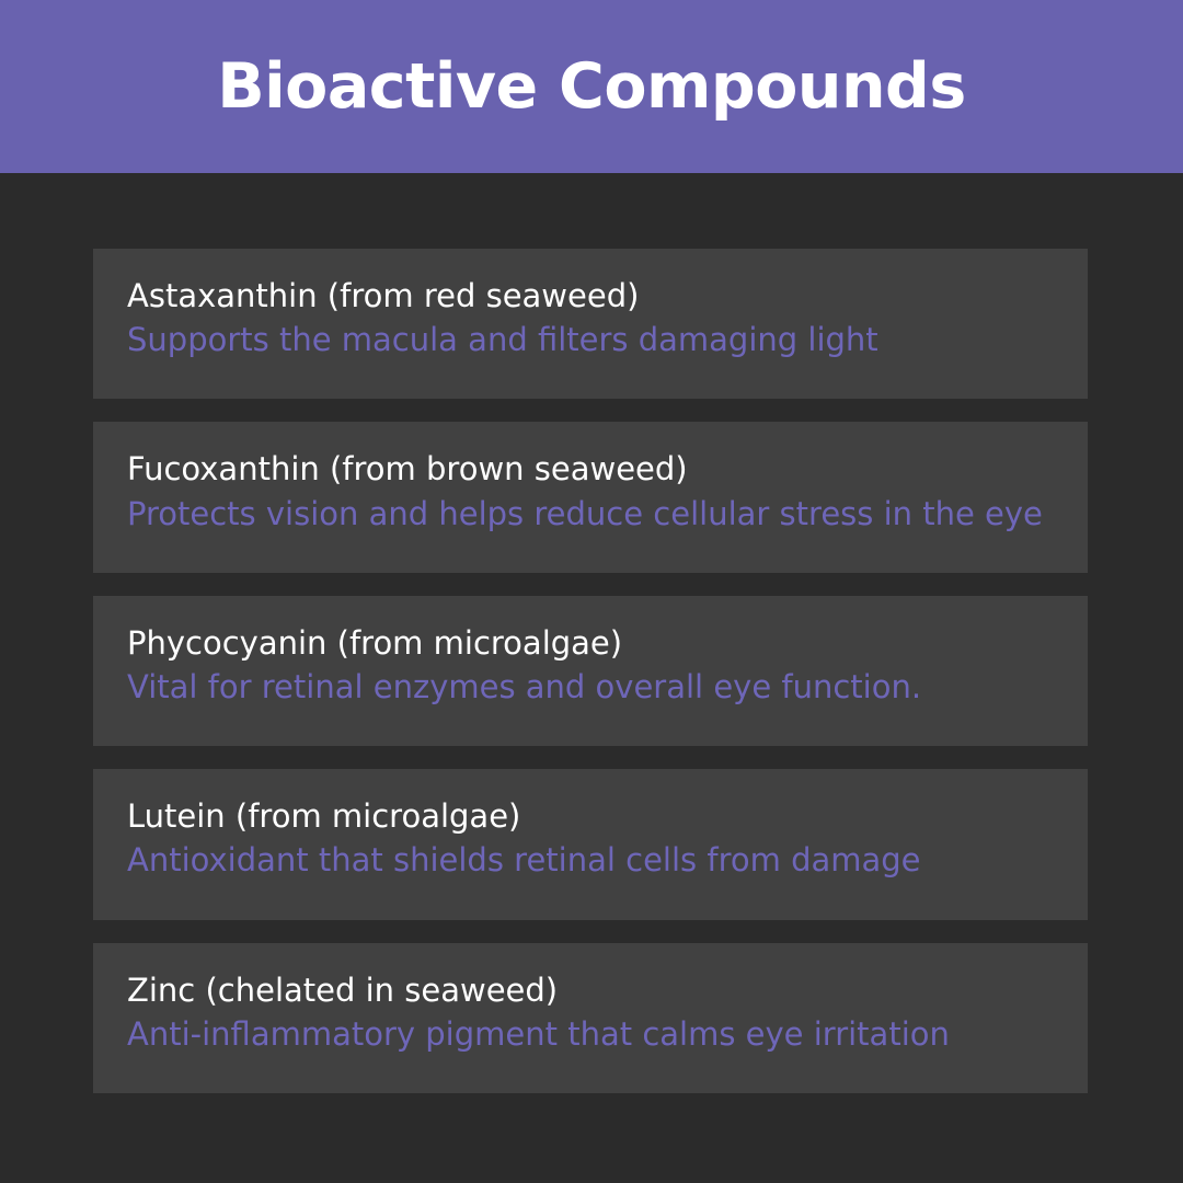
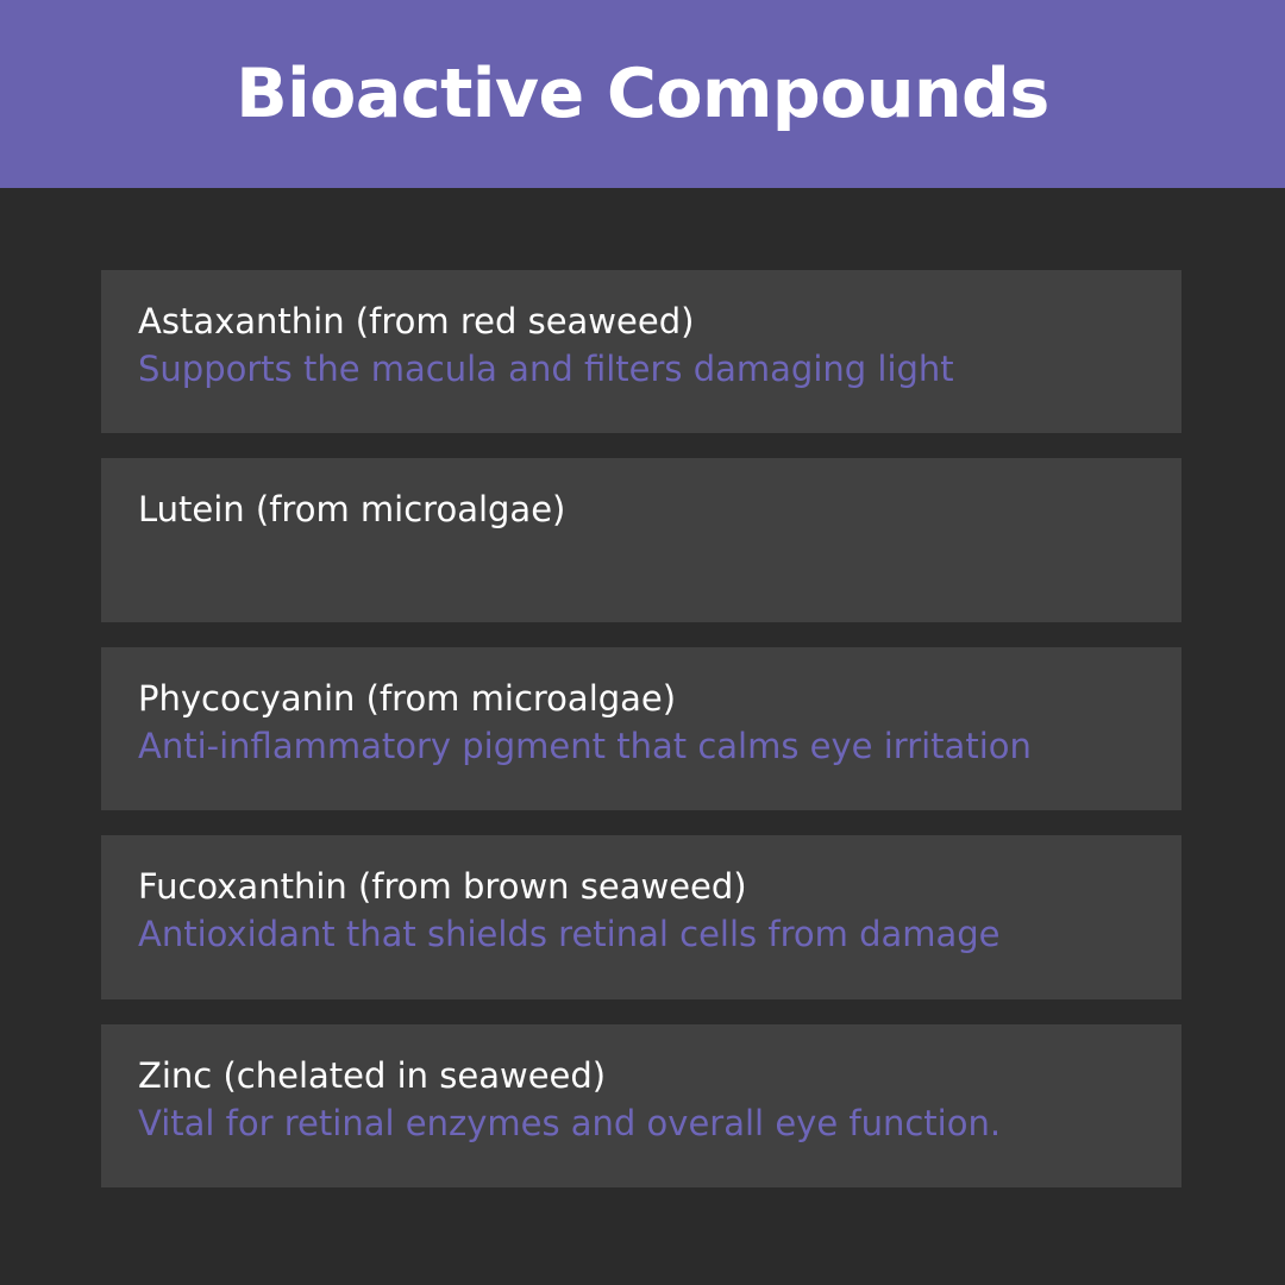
  Bioactive Compounds
  Astaxanthin (from red seaweed)
  Supports the macula and filters damaging light
- Fucoxanthin (from brown seaweed)
+ Lutein (from microalgae)
- Protects vision and helps reduce cellular stress in the eye
  Phycocyanin (from microalgae)
- Vital for retinal enzymes and overall eye function.
+ Anti-inflammatory pigment that calms eye irritation
- Lutein (from microalgae)
+ Fucoxanthin (from brown seaweed)
  Antioxidant that shields retinal cells from damage
  Zinc (chelated in seaweed)
- Anti-inflammatory pigment that calms eye irritation
+ Vital for retinal enzymes and overall eye function.
